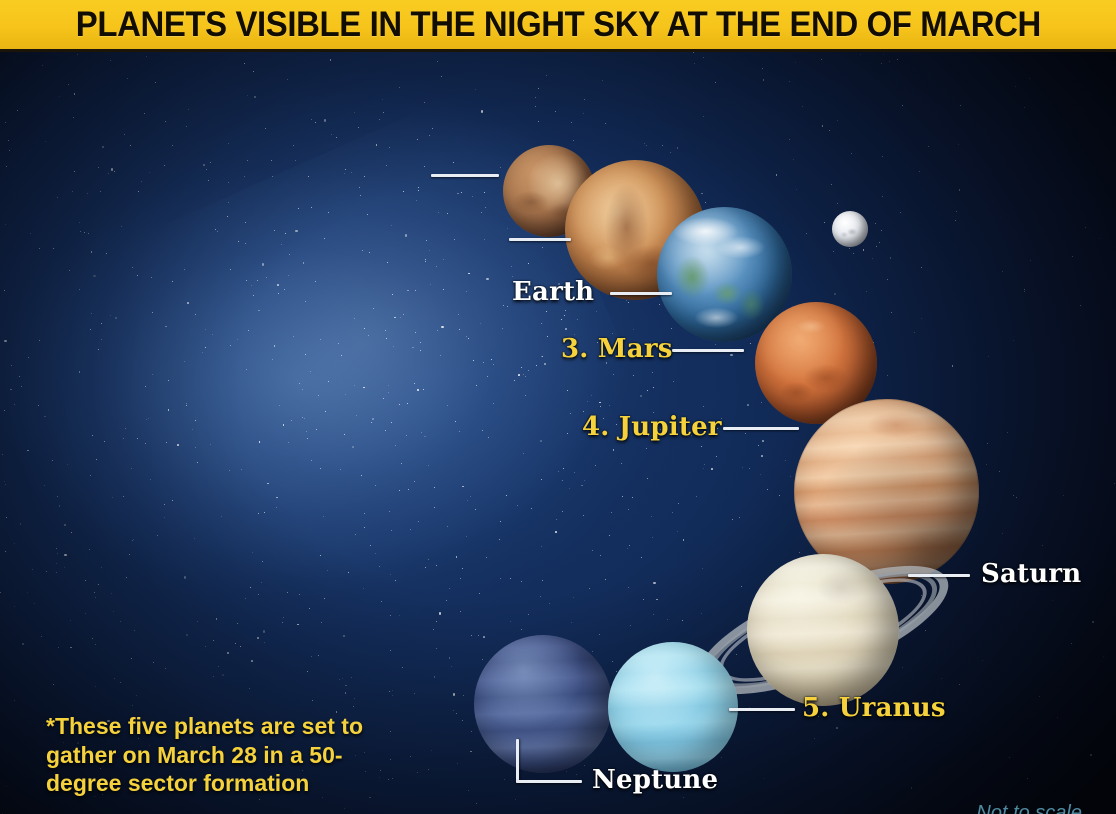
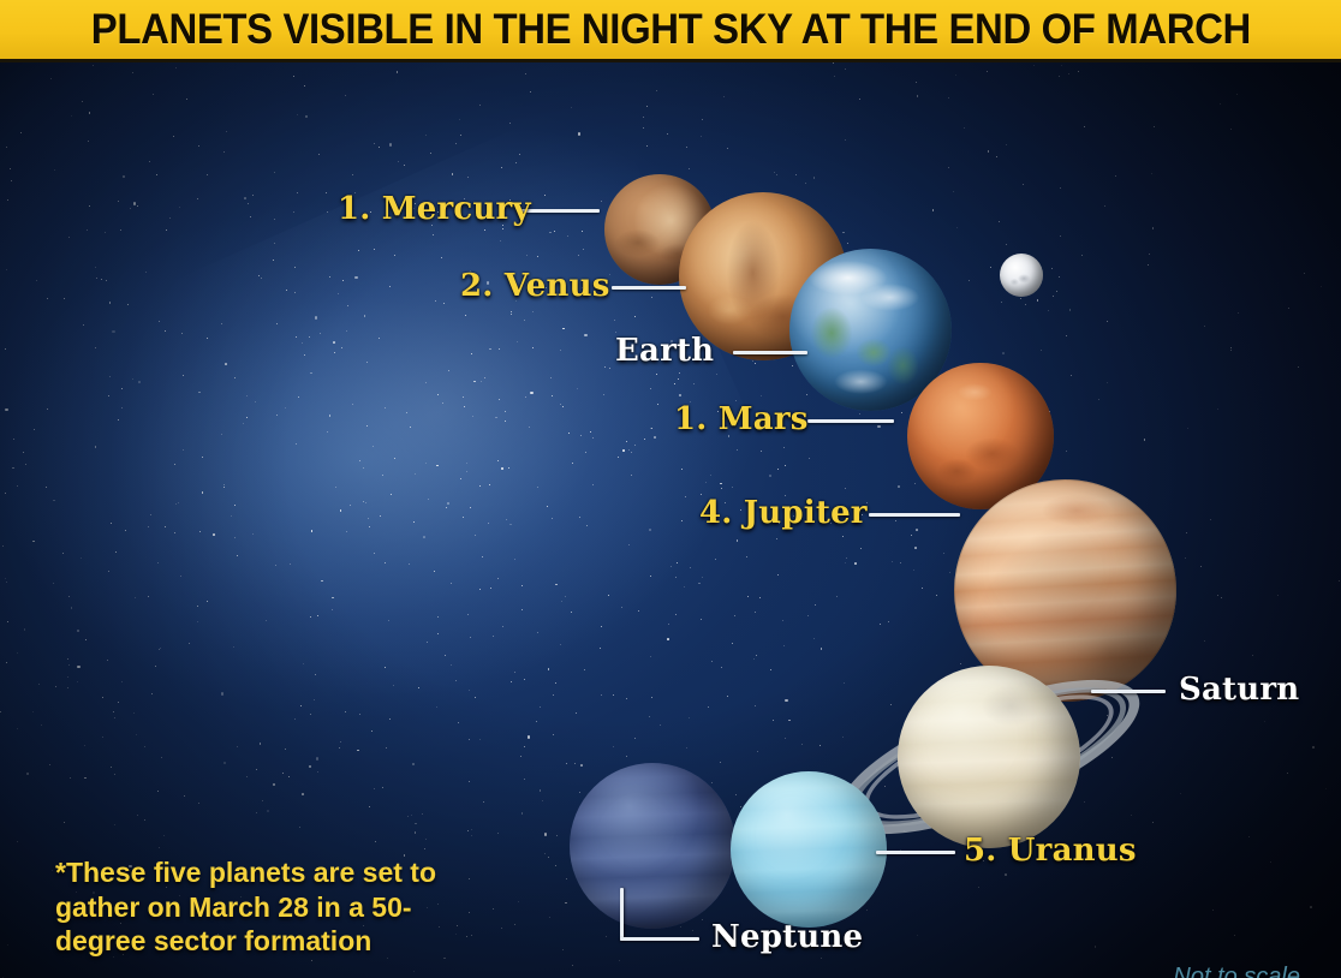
  PLANETS VISIBLE IN THE NIGHT SKY AT THE END OF MARCH
+ 1. Mercury
+ 2. Venus
  Earth
- 3. Mars
+ 1. Mars
  4. Jupiter
  Saturn
  5. Uranus
  Neptune
  *These five planets are set to gather on March 28 in a 50-degree sector formation
  Not to scale
